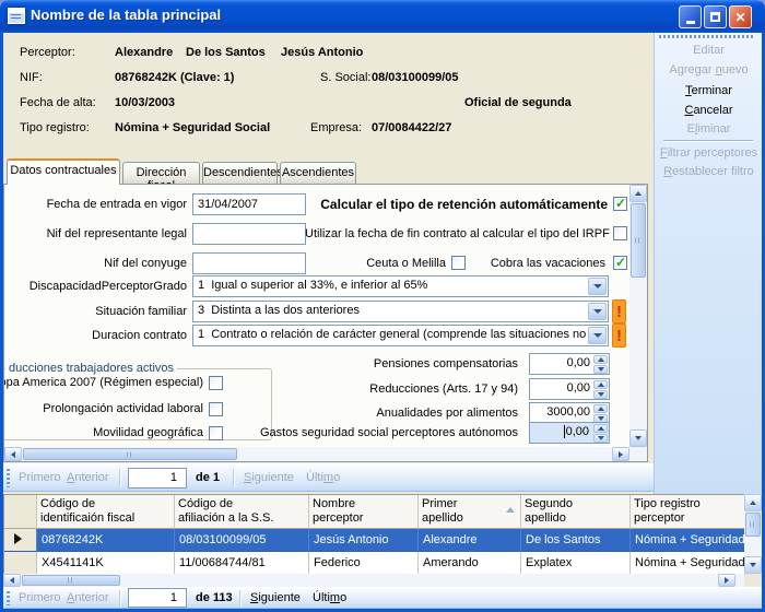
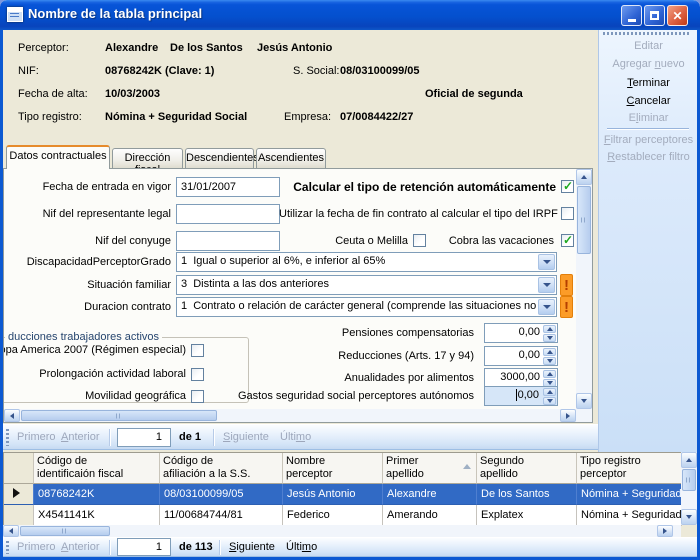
  Nombre de la tabla principal
  ✕
  Perceptor:
  Alexandre
  De los Santos
  Jesús Antonio
  NIF:
  08768242K (Clave: 1)
  S. Social:
  08/03100099/05
  Fecha de alta:
  10/03/2003
  Oficial de segunda
  Tipo registro:
  Nómina + Seguridad Social
  Empresa:
  07/0084422/27
  Editar
  Agregar nuevo
  Terminar
  Cancelar
  Eliminar
  Filtrar perceptores
  Restablecer filtro
  Datos contractuales
  Descendiente
  Ascendientes
  Fecha de entrada en vigor
- 31/04/2007
+ 31/01/2007
  Calcular el tipo de retención automáticamente
  Nif del representante legal
  Utilizar la fecha de fin contrato al calcular el tipo del IRPF
  Nif del conyuge
  Ceuta o Melilla
  Cobra las vacaciones
  DiscapacidadPerceptorGrado
- 1 Igual o superior al 33%, e inferior al 65%
+ 1 Igual o superior al 6%, e inferior al 65%
  Situación familiar
  3 Distinta a las dos anteriores
  !
  Duracion contrato
  1 Contrato o relación de carácter general (comprende las situaciones no
  !
  ducciones trabajadores activos
  pa America 2007 (Régimen especial)
  Prolongación actividad laboral
  Movilidad geográfica
  Pensiones compensatorias
  0,00
  Reducciones (Arts. 17 y 94)
  0,00
  Anualidades por alimentos
  3000,00
  Gastos seguridad social perceptores autónomos
  0,00
  Primero
  Anterior
  1
  de 1
  Siguiente
  Último
  Código de
  identificaión fiscal
  Código de
  afiliación a la S.S.
  Nombre
  perceptor
  Primer
  apellido
  Segundo
  apellido
  Tipo registro
  perceptor
  08768242K
  08/03100099/05
  Jesús Antonio
  Alexandre
  De los Santos
  Nómina + Seguridad
  X4541141K
  11/00684744/81
  Federico
  Amerando
  Explatex
  Nómina + Seguridad
  Primero
  Anterior
  1
  de 113
  Siguiente
  Último
